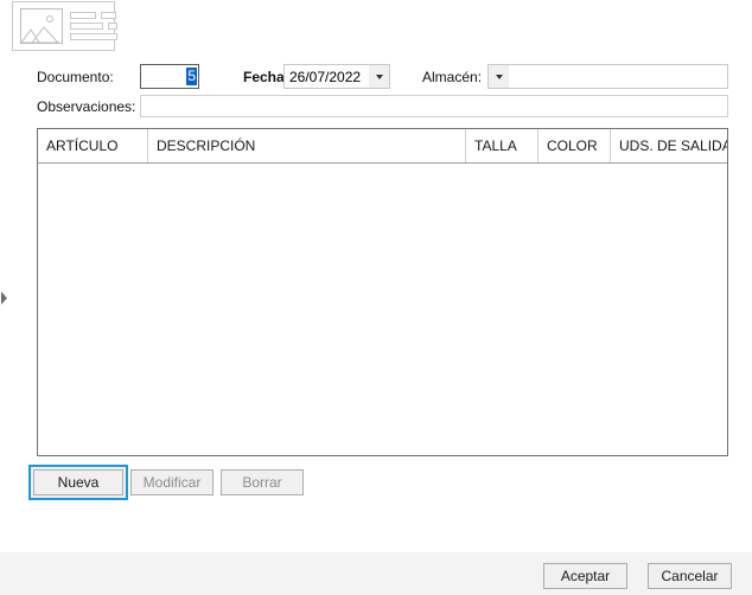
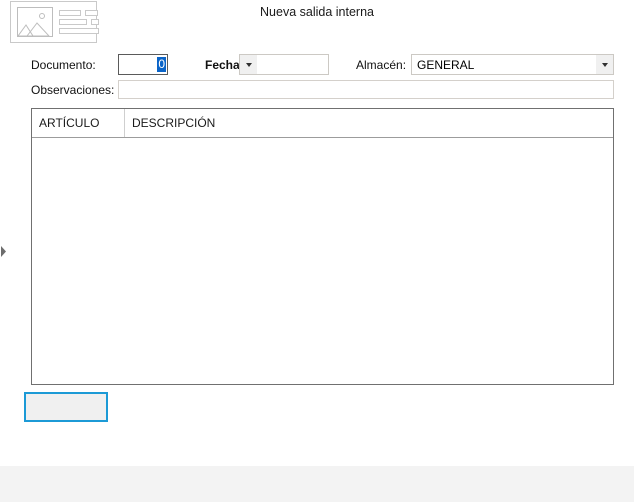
+ Nueva salida interna
  Documento:
- 5
+ 0
  Fecha
- 26/07/2022
  Almacén:
+ GENERAL
  Observaciones:
  ARTÍCULO
  DESCRIPCIÓN
- TALLA
- COLOR
- UDS. DE SALIDA
- Nueva
- Modificar
- Borrar
- Aceptar
- Cancelar
